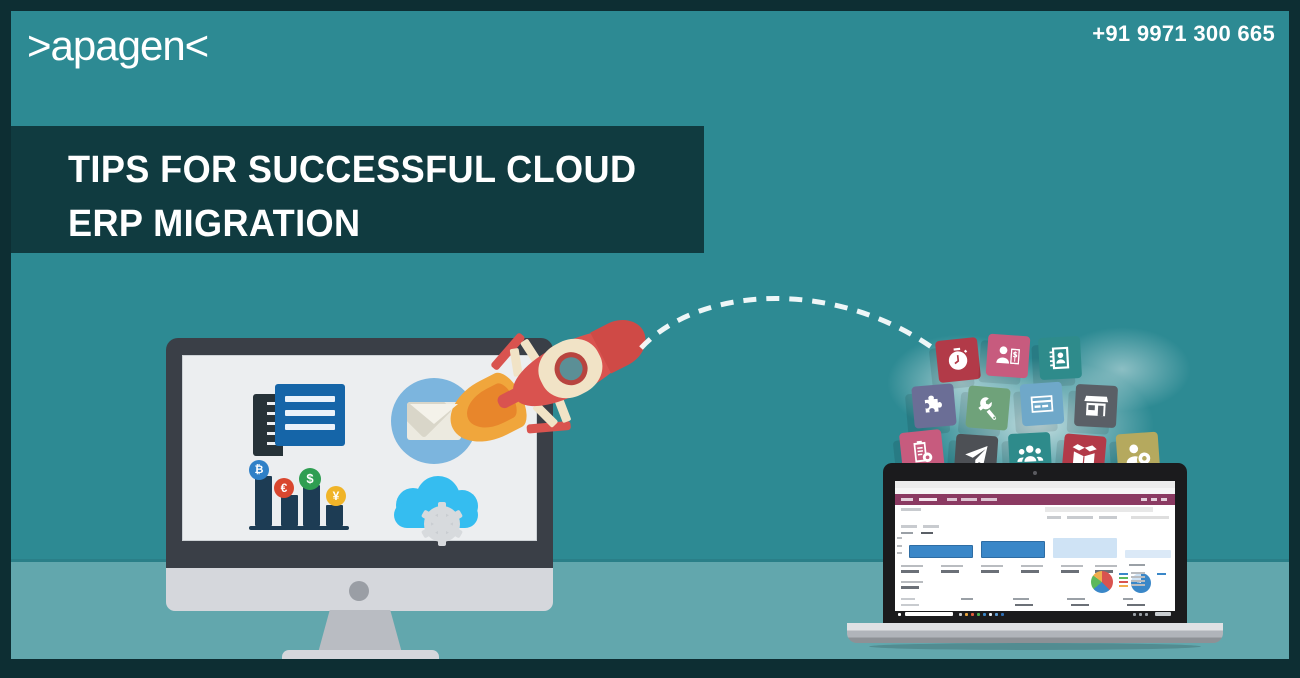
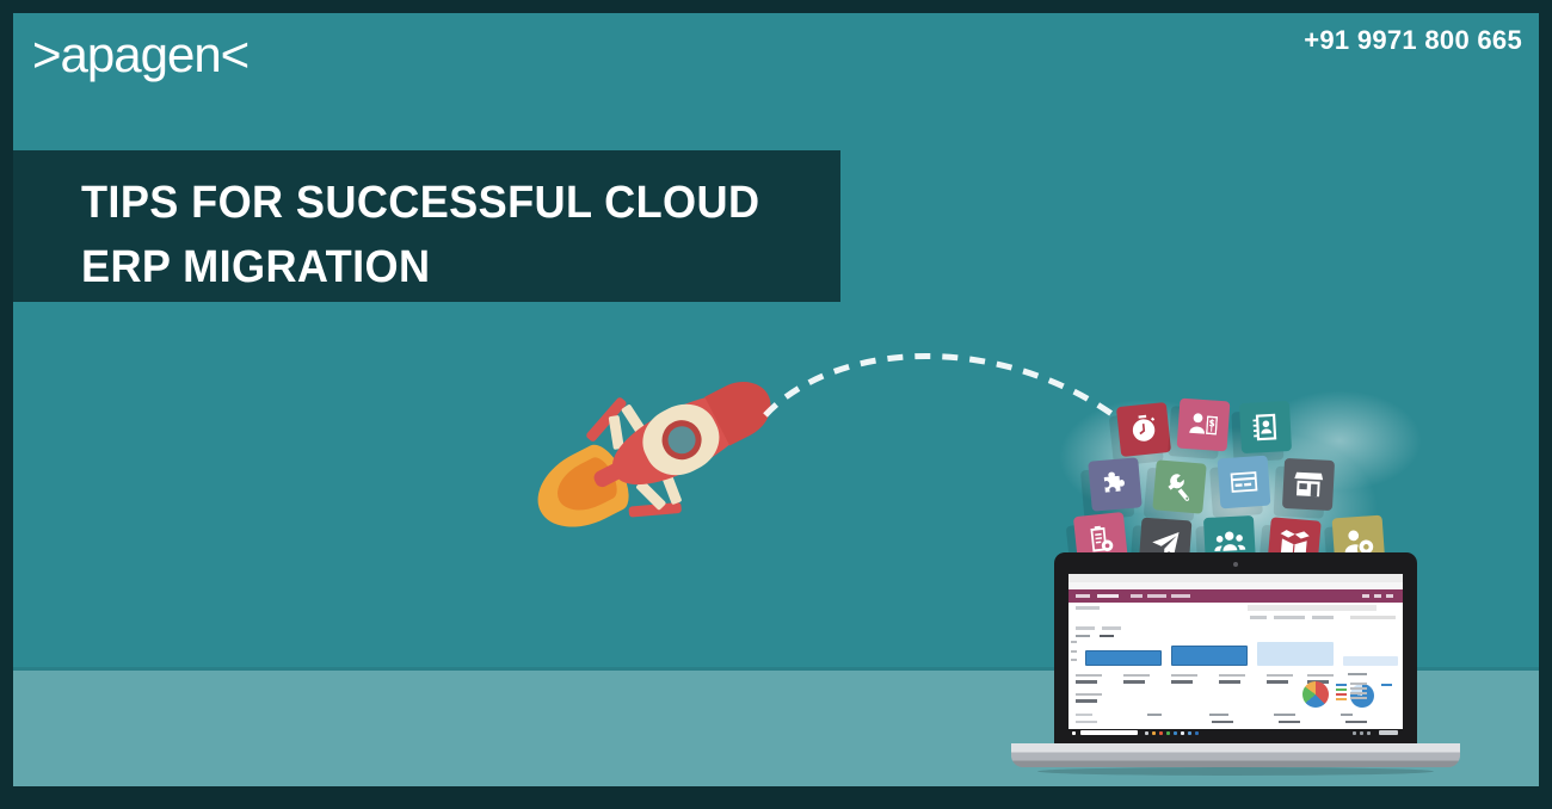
  >apagen<
- +91 9971 300 665
+ +91 9971 800 665
  TIPS FOR SUCCESSFUL CLOUD
  ERP MIGRATION
- ₿
- €
- $
- ¥
